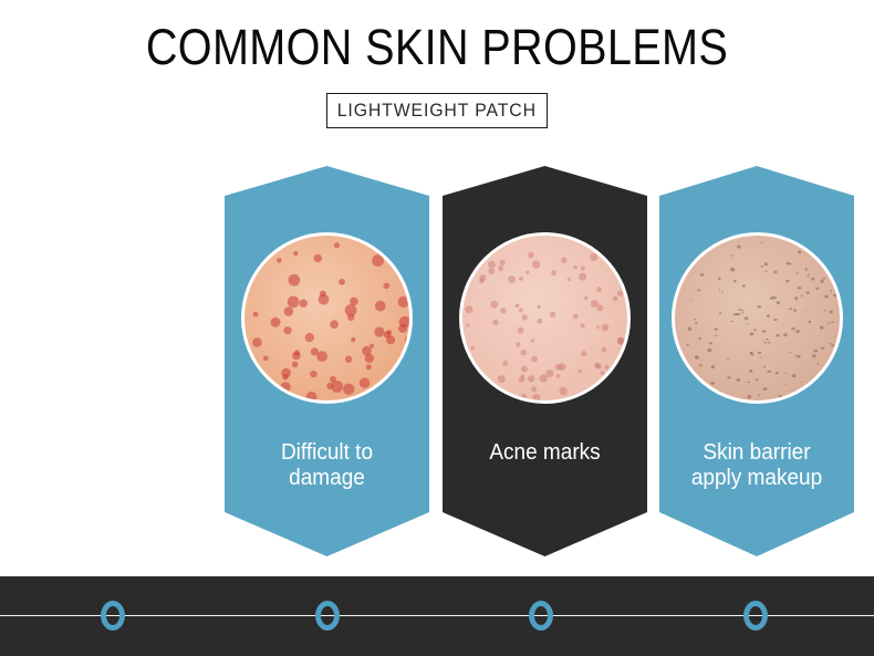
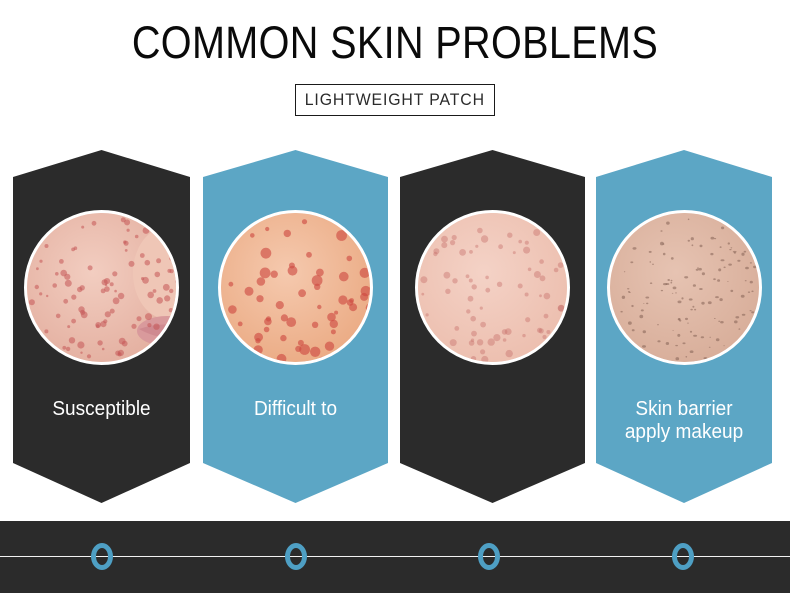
  COMMON SKIN PROBLEMS
  LIGHTWEIGHT PATCH
+ Susceptible
  Difficult to
- damage
- Acne marks
  Skin barrier
  apply makeup
